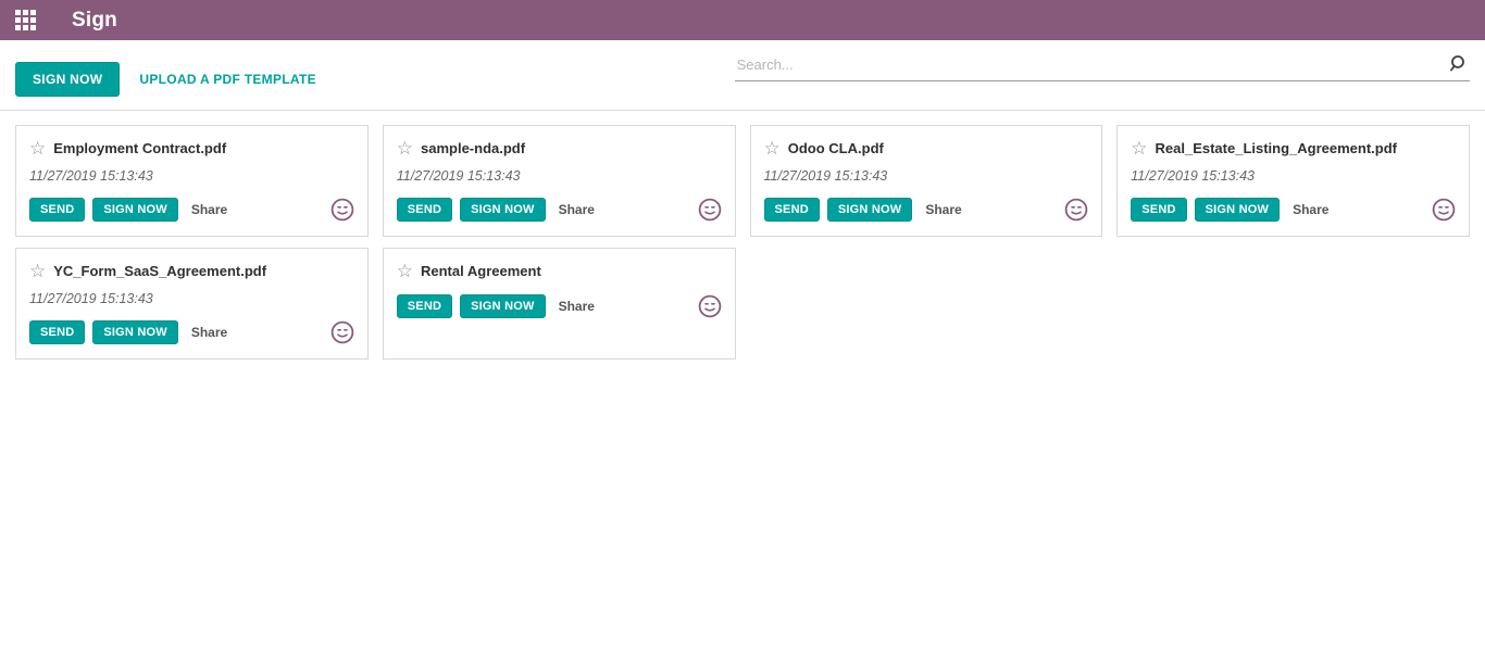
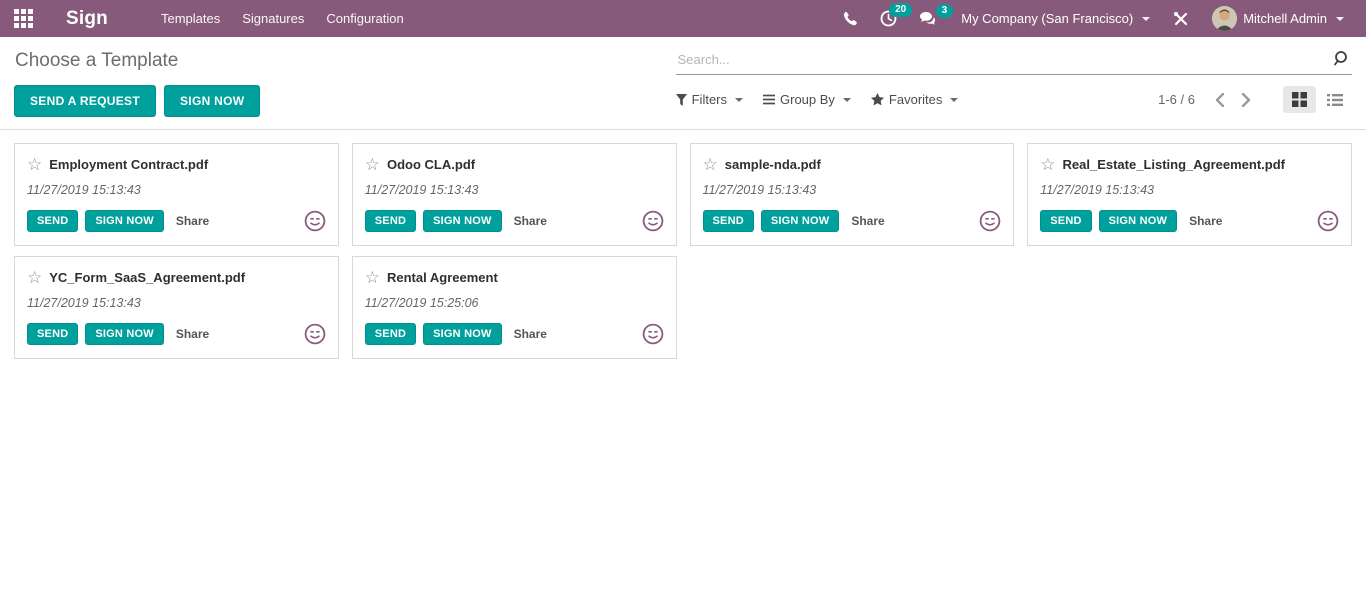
  Sign
+ Templates
+ Signatures
+ Configuration
+ 20
+ 3
+ My Company (San Francisco)
+ Mitchell Admin
+ Choose a Template
+ SEND A REQUEST
  SIGN NOW
- UPLOAD A PDF TEMPLATE
  Search...
+ Filters
+ Group By
+ Favorites
+ 1-6 / 6
  ☆
  Employment Contract.pdf
  11/27/2019 15:13:43
  SEND
  SIGN NOW
  Share
  ☆
- sample-nda.pdf
+ Odoo CLA.pdf
  11/27/2019 15:13:43
  SEND
  SIGN NOW
  Share
  ☆
- Odoo CLA.pdf
+ sample-nda.pdf
  11/27/2019 15:13:43
  SEND
  SIGN NOW
  Share
  ☆
  Real_Estate_Listing_Agreement.pdf
  11/27/2019 15:13:43
  SEND
  SIGN NOW
  Share
  ☆
  YC_Form_SaaS_Agreement.pdf
  11/27/2019 15:13:43
  SEND
  SIGN NOW
  Share
  ☆
  Rental Agreement
+ 11/27/2019 15:25:06
  SEND
  SIGN NOW
  Share
